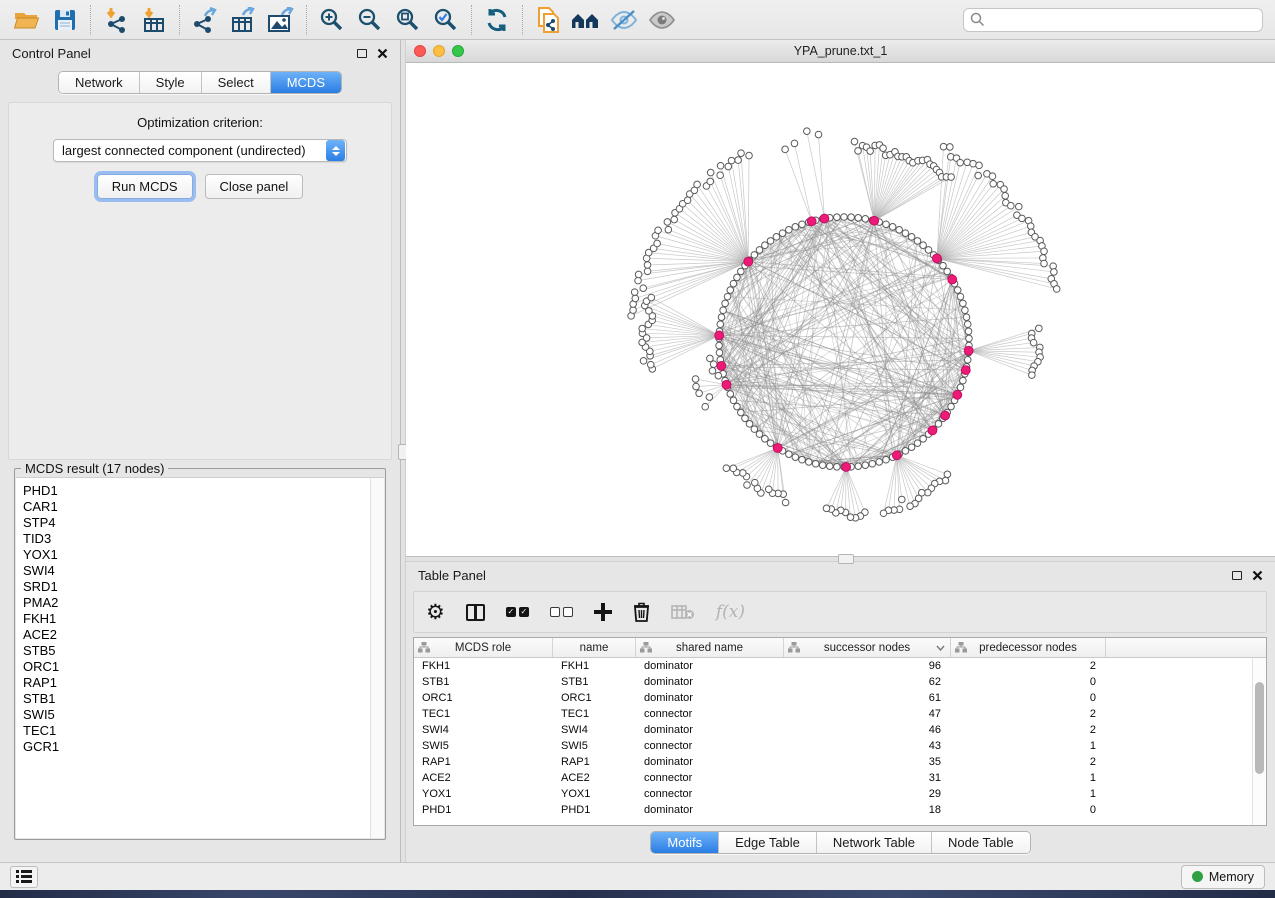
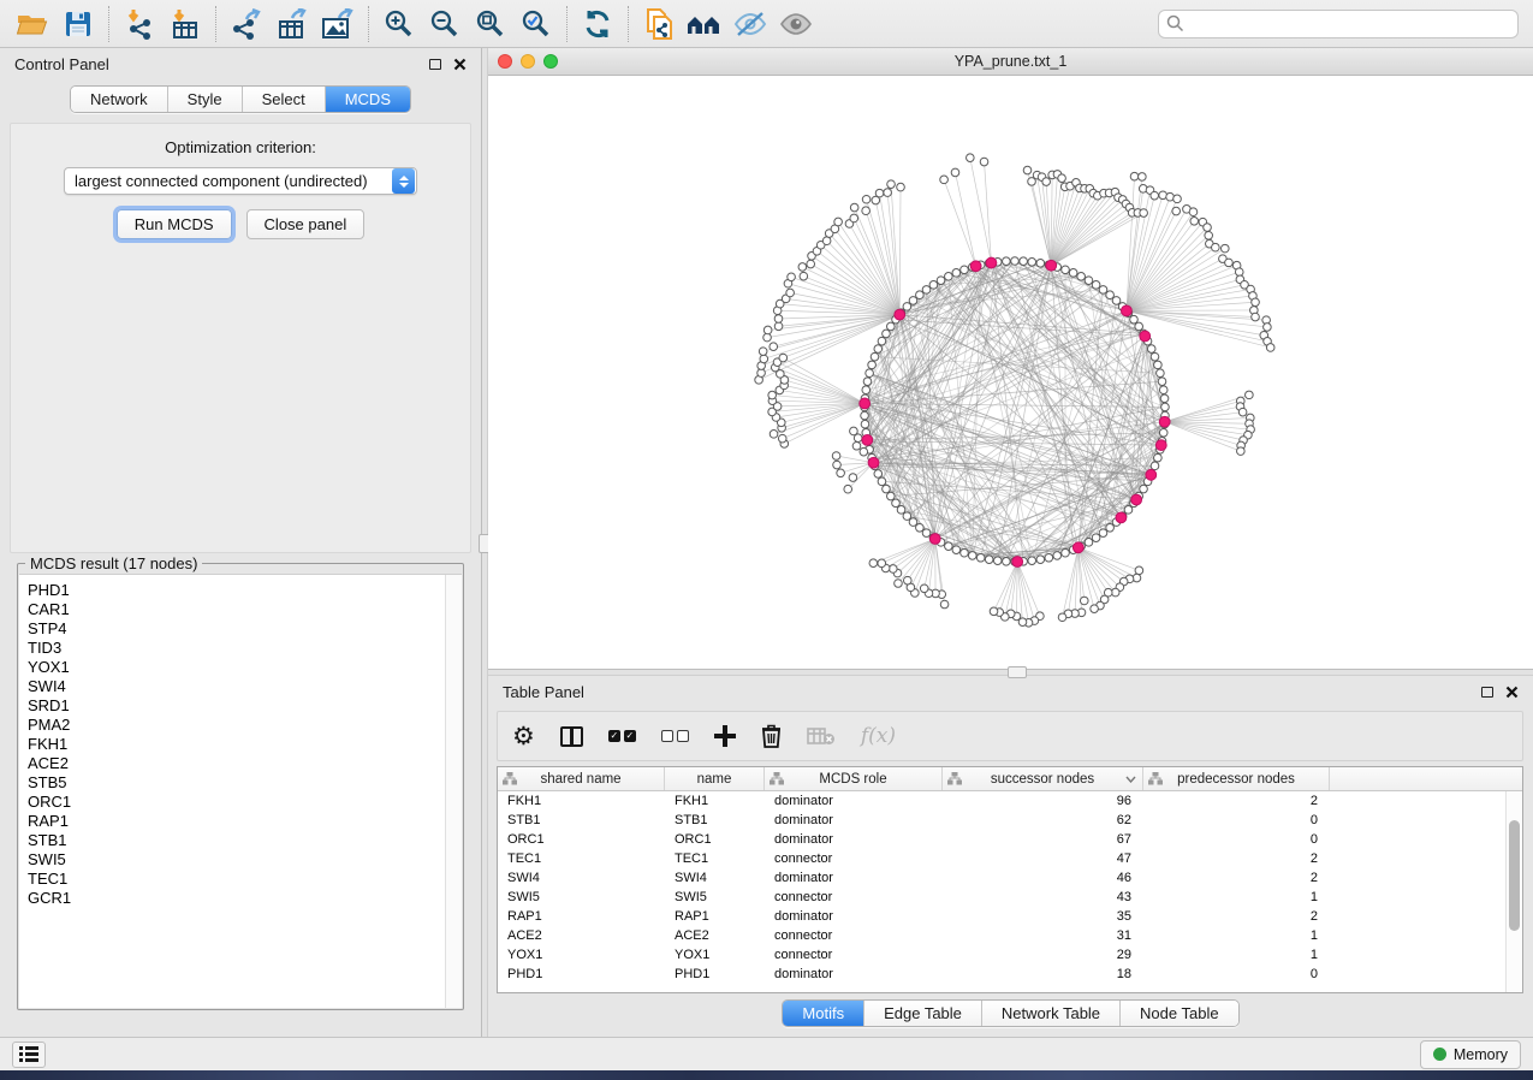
  Control Panel
  Network
  Style
  Select
  MCDS
  Optimization criterion:
  largest connected component (undirected)
  Run MCDS
  Close panel
  MCDS result (17 nodes)
  PHD1
  CAR1
  STP4
  TID3
  YOX1
  SWI4
  SRD1
  PMA2
  FKH1
  ACE2
  STB5
  ORC1
  RAP1
  STB1
  SWI5
  TEC1
  GCR1
  YPA_prune.txt_1
  Table Panel
  ⚙
  ✓
  ✓
  f(x)
- MCDS role
+ shared name
  name
- shared name
+ MCDS role
  successor nodes
  predecessor nodes
  FKH1
  FKH1
  dominator
  96
  2
  STB1
  STB1
  dominator
  62
  0
  ORC1
  ORC1
  dominator
- 61
+ 67
  0
  TEC1
  TEC1
  connector
  47
  2
  SWI4
  SWI4
  dominator
  46
  2
  SWI5
  SWI5
  connector
  43
  1
  RAP1
  RAP1
  dominator
  35
  2
  ACE2
  ACE2
  connector
  31
  1
  YOX1
  YOX1
  connector
  29
  1
  PHD1
  PHD1
  dominator
  18
  0
  Motifs
  Edge Table
  Network Table
  Node Table
  Memory
